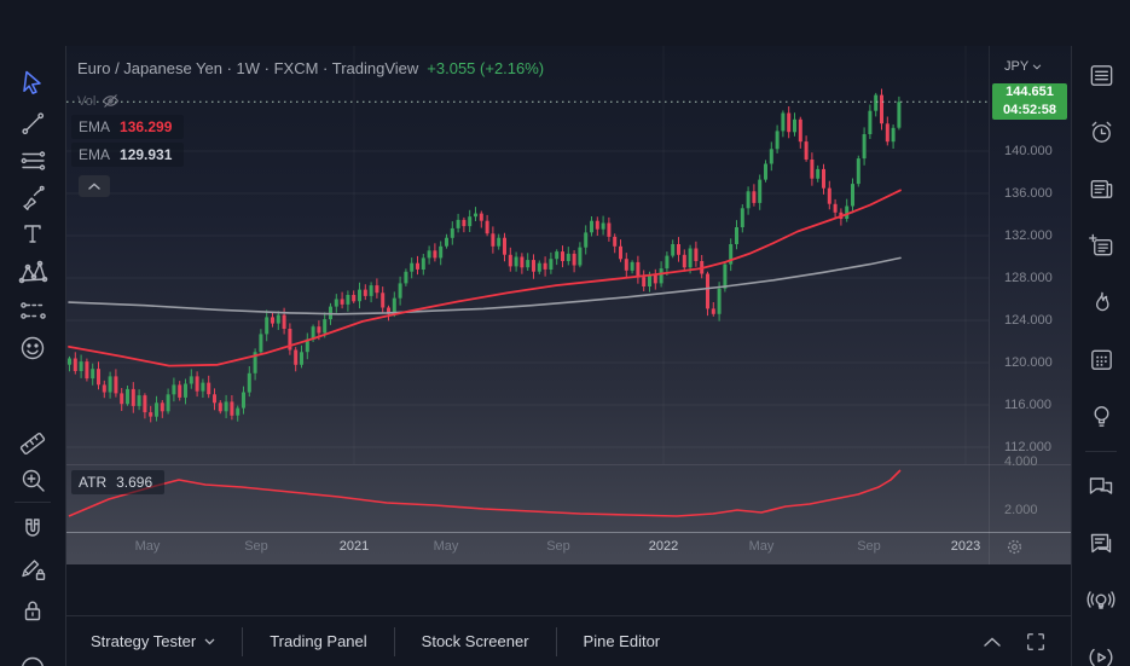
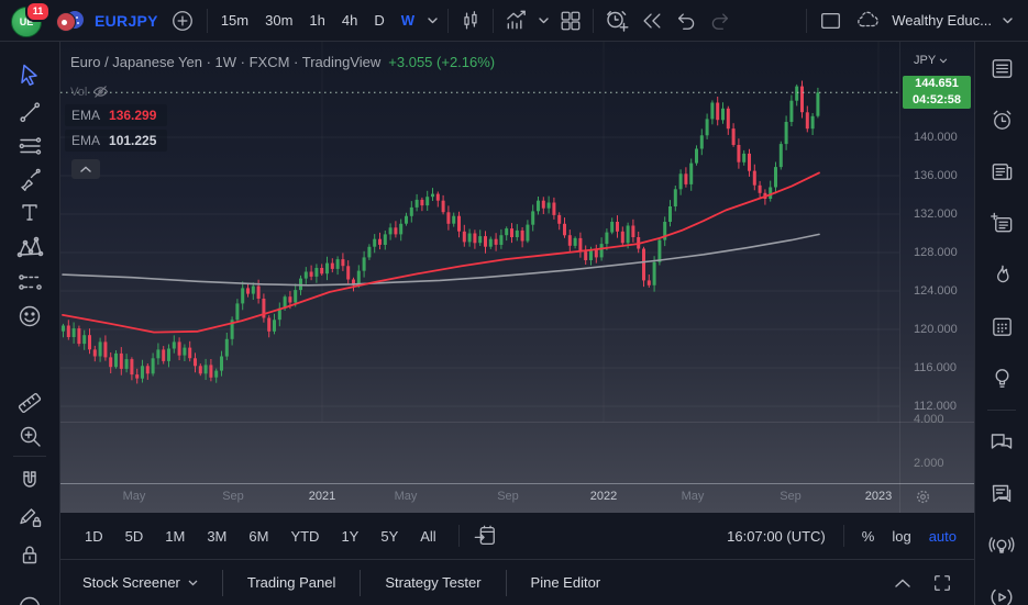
+ UE
+ 11
+ EURJPY
+ 15m
+ 30m
+ 1h
+ 4h
+ D
+ W
+ Wealthy Educ...
  Euro / Japanese Yen · 1W · FXCM · TradingView +3.055 (+2.16%)
  Vol
  EMA
  136.299
  EMA
- 129.931
+ 101.225
- ATR
- 3.696
  May
  Sep
  2021
  May
  Sep
  2022
  May
  Sep
  2023
  JPY
  144.651
  04:52:58
  140.000
  136.000
  132.000
  128.000
  124.000
  120.000
  116.000
  112.000
  4.000
  2.000
+ 1D
+ 5D
+ 1M
+ 3M
+ 6M
+ YTD
+ 1Y
+ 5Y
+ All
+ 16:07:00 (UTC)
+ %
+ log
+ auto
- Strategy Tester
+ Stock Screener
  Trading Panel
- Stock Screener
+ Strategy Tester
  Pine Editor
